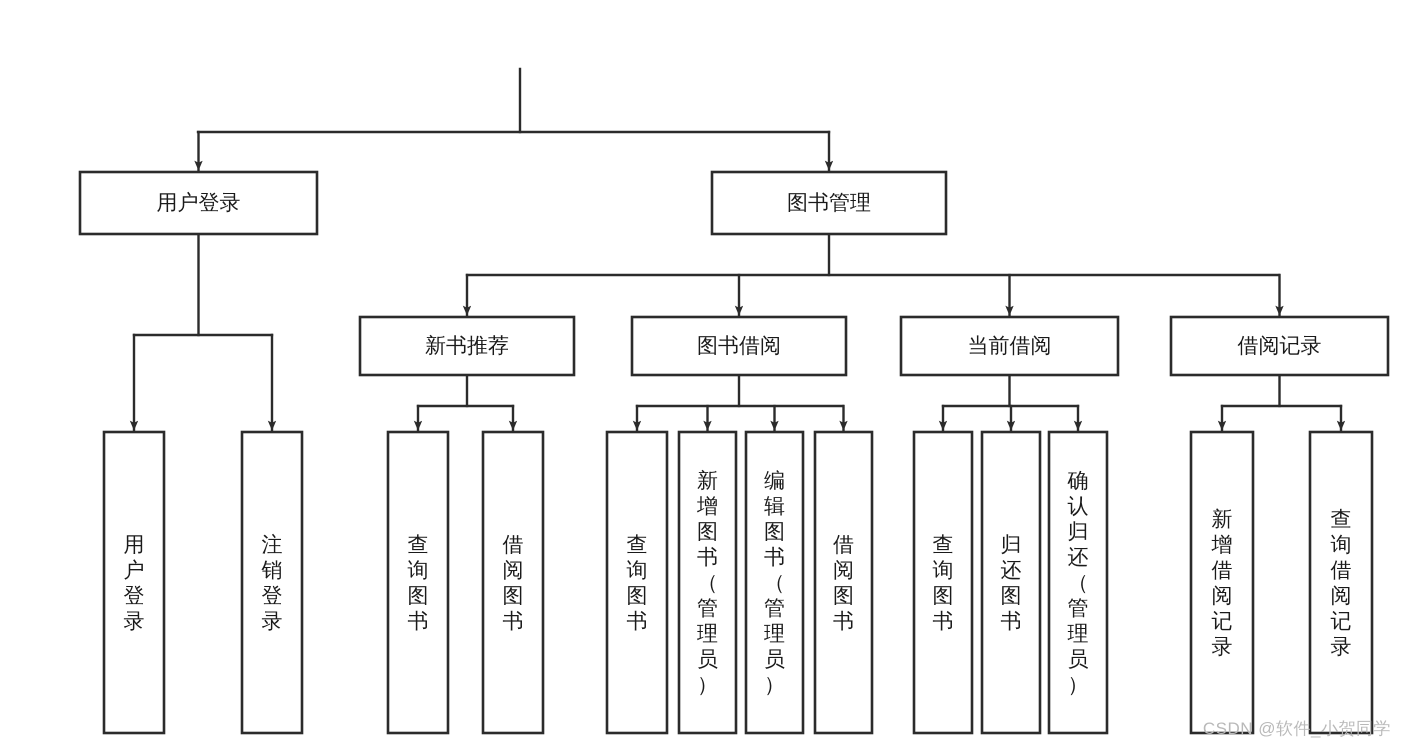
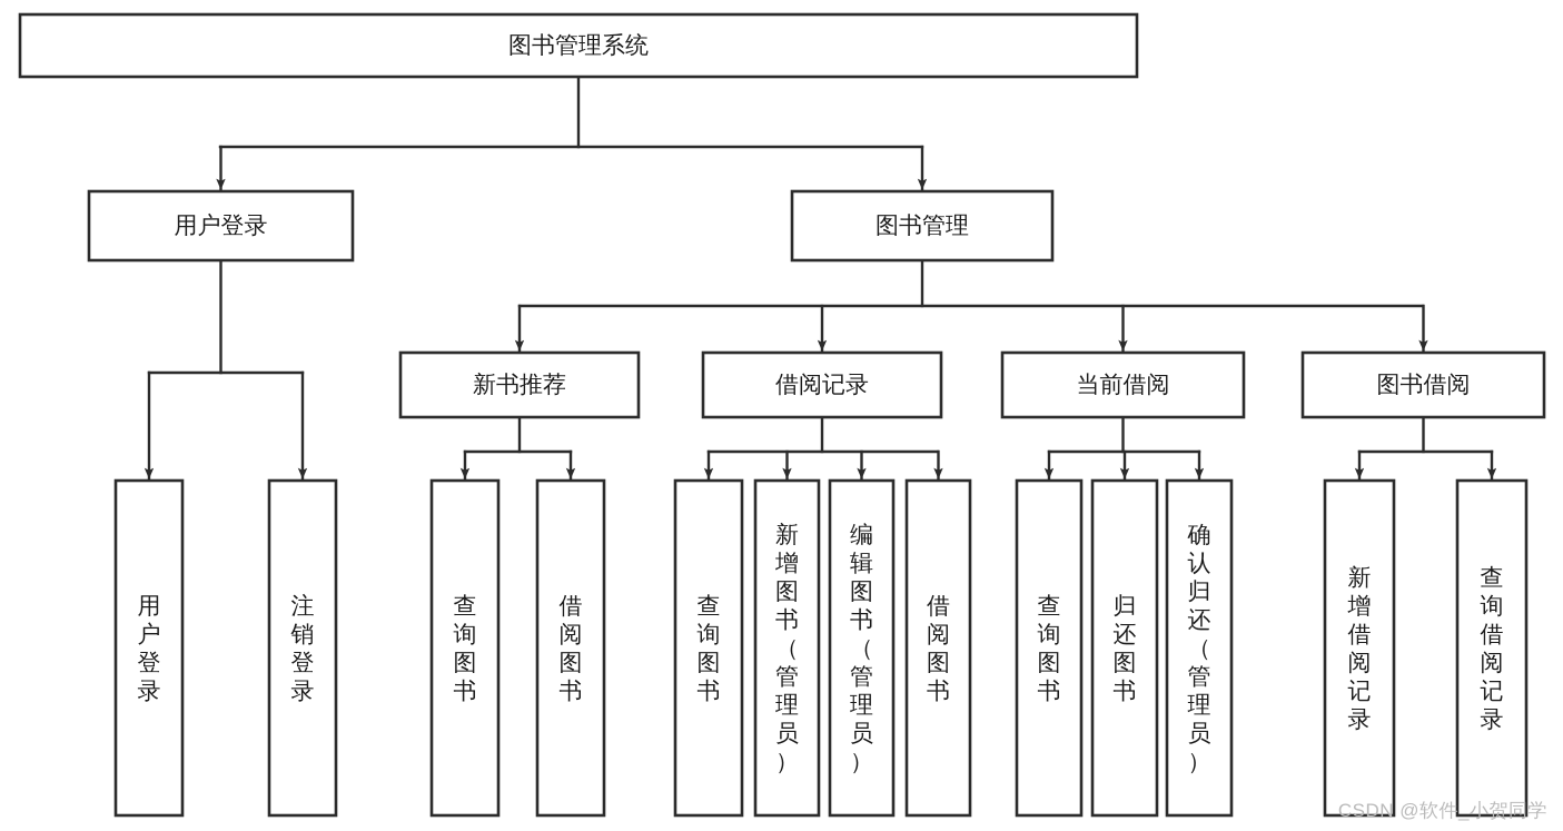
+ 图书管理系统
  用户登录
  图书管理
  新书推荐
- 图书借阅
+ 借阅记录
  当前借阅
- 借阅记录
+ 图书借阅
  用户登录
  注销登录
  查询图书
  借阅图书
  查询图书
  新增图书（管理员）
  编辑图书（管理员）
  借阅图书
  查询图书
  归还图书
  确认归还（管理员）
  新增借阅记录
  查询借阅记录
  CSDN @软件_小贺同学
